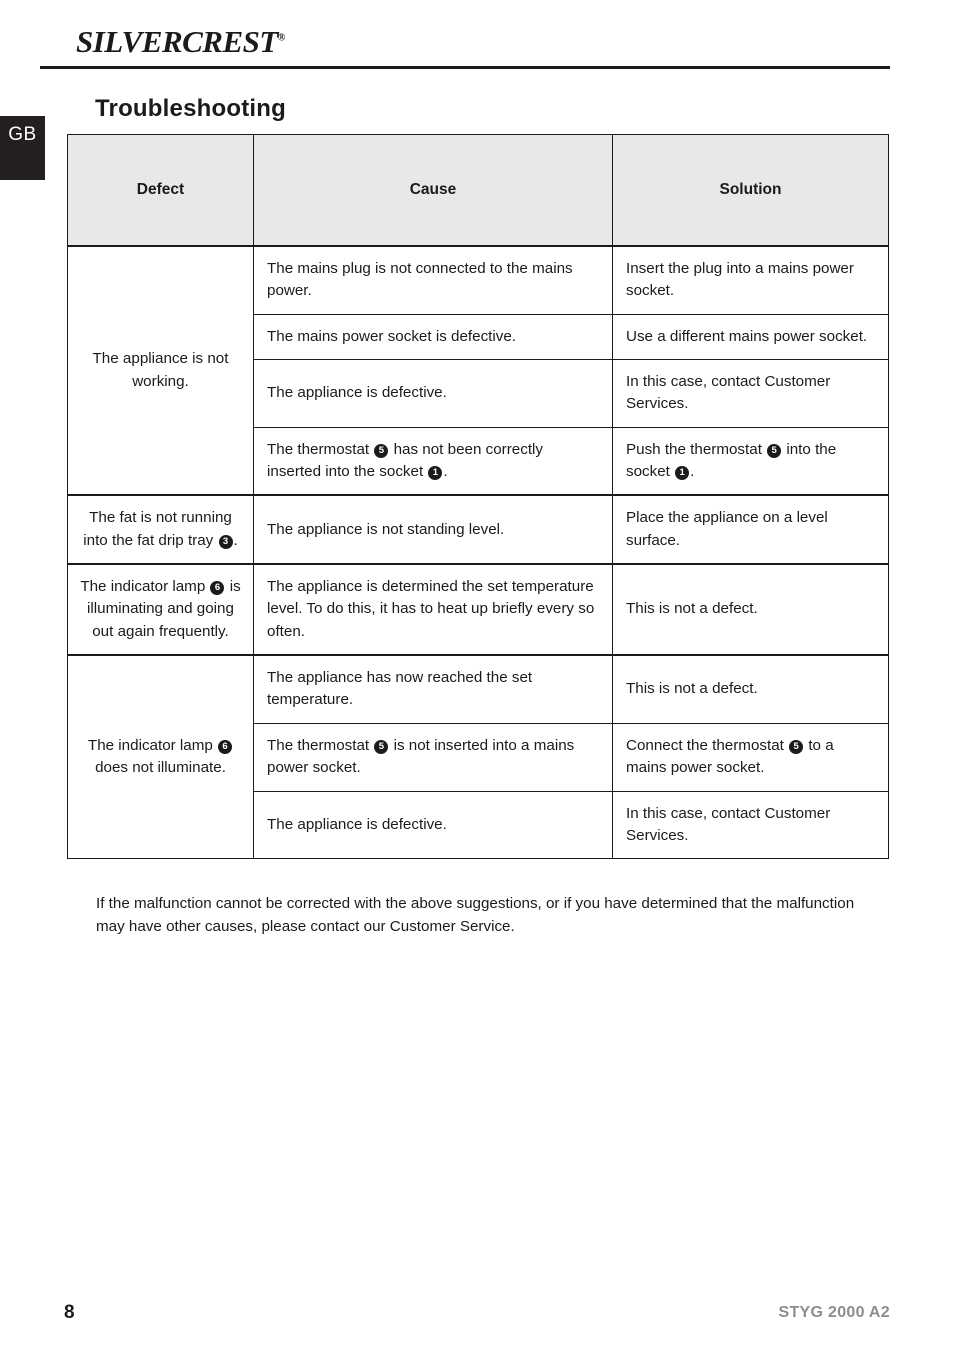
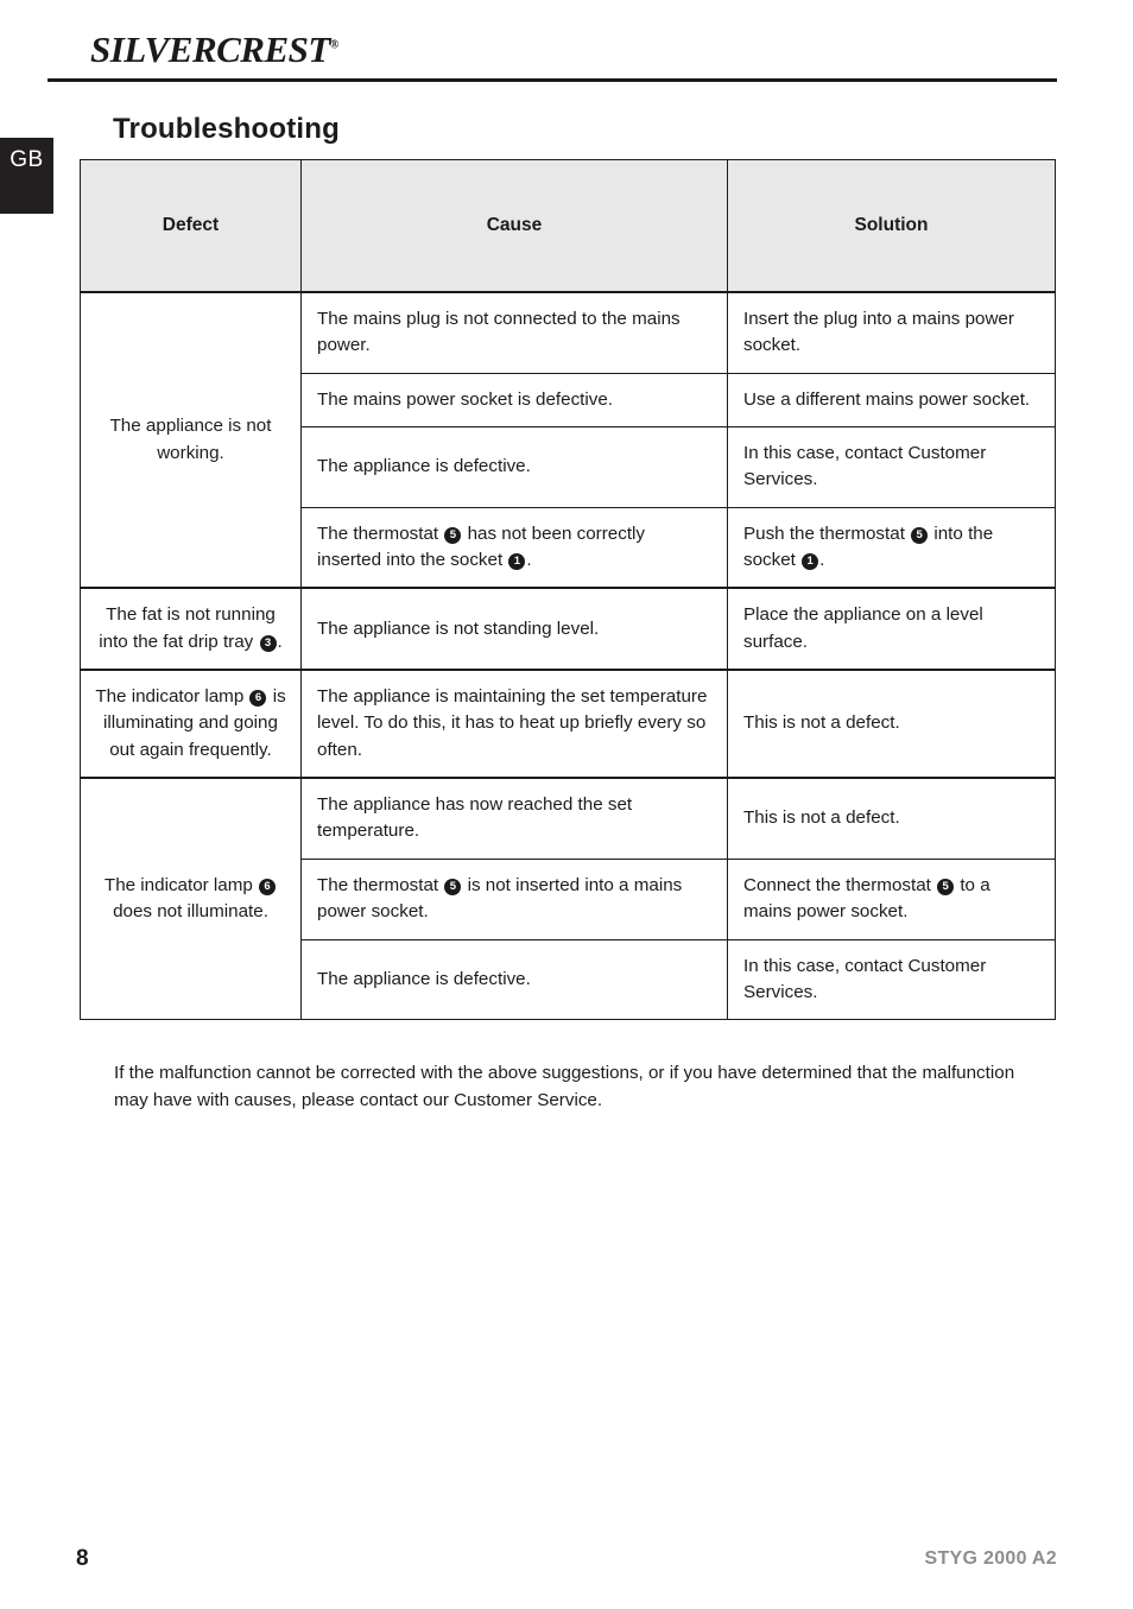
  SILVERCREST®
  GB
  Troubleshooting
  Defect	Cause	Solution
  The appliance is not working.	The mains plug is not connected to the mains power.	Insert the plug into a mains power socket.
  The mains power socket is defective.	Use a different mains power socket.
  The appliance is defective.	In this case, contact Customer Services.
  The thermostat 5 has not been correctly inserted into the socket 1 .	Push the thermostat 5 into the socket 1 .
  The fat is not running into the fat drip tray 3 .	The appliance is not standing level.	Place the appliance on a level surface.
- The indicator lamp 6 is illuminating and going out again frequently.	The appliance is determined the set temperature level. To do this, it has to heat up briefly every so often.	This is not a defect.
+ The indicator lamp 6 is illuminating and going out again frequently.	The appliance is maintaining the set temperature level. To do this, it has to heat up briefly every so often.	This is not a defect.
  The indicator lamp 6 does not illuminate.	The appliance has now reached the set temperature.	This is not a defect.
  The thermostat 5 is not inserted into a mains power socket.	Connect the thermostat 5 to a mains power socket.
  The appliance is defective.	In this case, contact Customer Services.
- If the malfunction cannot be corrected with the above suggestions, or if you have determined that the malfunction may have other causes, please contact our Customer Service.
+ If the malfunction cannot be corrected with the above suggestions, or if you have determined that the malfunction may have with causes, please contact our Customer Service.
  8
  STYG 2000 A2
